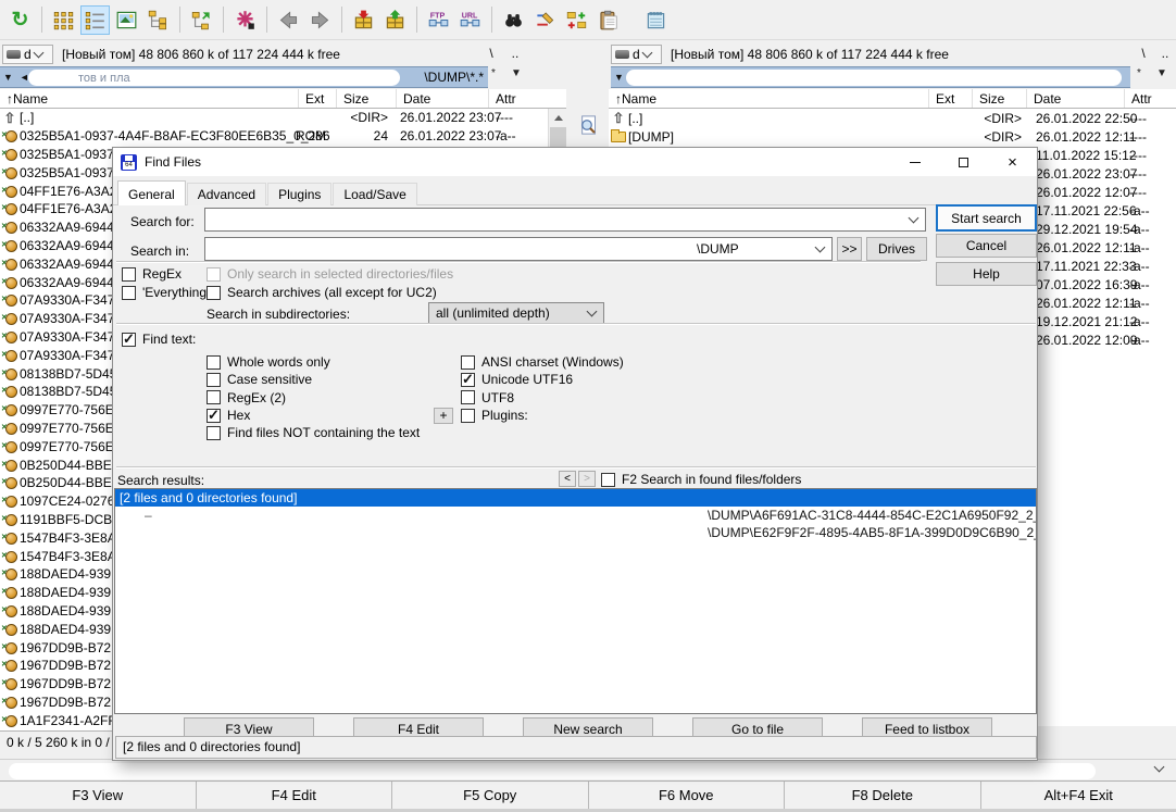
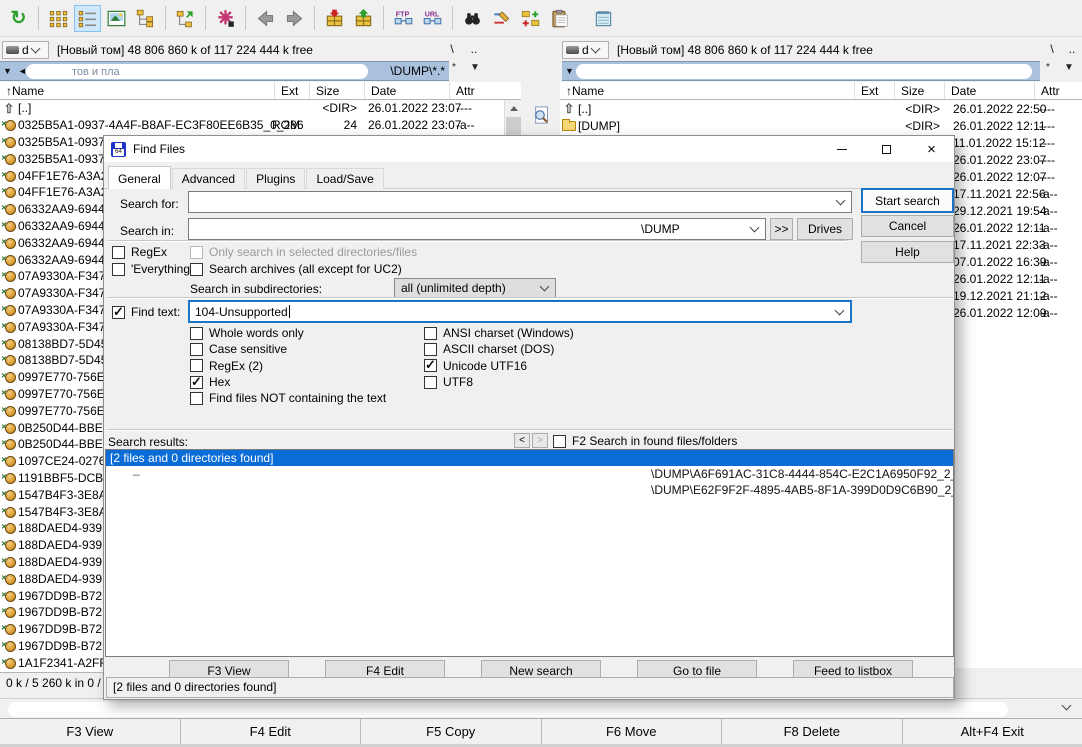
  ↻
  FTP
  URL
  d
  [Новый том] 48 806 860 k of 117 224 444 k free
  \
  ..
  d
  [Новый том] 48 806 860 k of 117 224 444 k free
  \
  ..
  ▼
  ◄
  тов и пла
  \DUMP\*.*
  *
  ▼
  ▼
  *
  ▼
  ↑Name
  Ext
  Size
  Date
  Attr
  ↑Name
  Ext
  Size
  Date
  Attr
  ⇧
  [..]
  <DIR>
  26.01.2022 23:07
  ----
  0325B5A1-0937-4A4F-B8AF-EC3F80EE6B35_
  ROM
  24
  26.01.2022 23:07
  -a--
  0325B5A1-0937
  0325B5A1-0937
  04FF1E76-A3A
  04FF1E76-A3A
  06332AA9-6944
  06332AA9-6944
  06332AA9-6944
  06332AA9-6944
  07A9330A-F34
  07A9330A-F34
  07A9330A-F34
  07A9330A-F34
  08138BD7-5D4
  08138BD7-5D4
  0997E770-756E
  0997E770-756E
  0997E770-756E
  0B250D44-BBE
  0B250D44-BBE
  1097CE24-027
  1191BBF5-DCB
  1547B4F3-3E8
  1547B4F3-3E8
  188DAED4-939
  188DAED4-939
  188DAED4-939
  188DAED4-939
  1967DD9B-B72
  1967DD9B-B72
  1967DD9B-B72
  1967DD9B-B72
  1A1F2341-A2F
  ⇧
  [..]
  <DIR>
  26.01.2022 22:50
  ----
  [DUMP]
  <DIR>
  26.01.2022 12:11
  ----
  11.01.2022 15:12
  ----
  26.01.2022 23:07
  ----
  26.01.2022 12:07
  ----
  17.11.2021 22:56
  -a--
  29.12.2021 19:54
  -a--
  26.01.2022 12:11
  -a--
  17.11.2021 22:33
  -a--
  07.01.2022 16:39
  -a--
  26.01.2022 12:11
  -a--
  19.12.2021 21:12
  -a--
  26.01.2022 12:09
  -a--
  0 k / 5 260 k in 0 /
  F3 View
  F4 Edit
  F5 Copy
  F6 Move
  F8 Delete
  Alt+F4 Exit
  Find Files
  ×
  General
  Advanced
  Plugins
  Load/Save
  Search for:
  Start search
  Search in:
  \DUMP
  >>
  Drives
  Cancel
  Help
  RegEx
  Only search in selected directories/files
  'Everything
  Search archives (all except for UC2)
  Search in subdirectories:
  all (unlimited depth)
  Find text:
+ 104-Unsupported
  Whole words only
  Case sensitive
  RegEx (2)
  Hex
  Find files NOT containing the text
  ANSI charset (Windows)
+ ASCII charset (DOS)
  Unicode UTF16
  UTF8
- +
- Plugins:
  Search results:
  <
  >
  F2 Search in found files/folders
  [2 files and 0 directories found]
  –
  \DUMP\A6F691AC-31C8-4444-854C-E2C1A6950F92_2
  \DUMP\E62F9F2F-4895-4AB5-8F1A-399D0D9C6B90_2
  F3 View
  F4 Edit
  New search
  Go to file
  Feed to listbox
  [2 files and 0 directories found]
